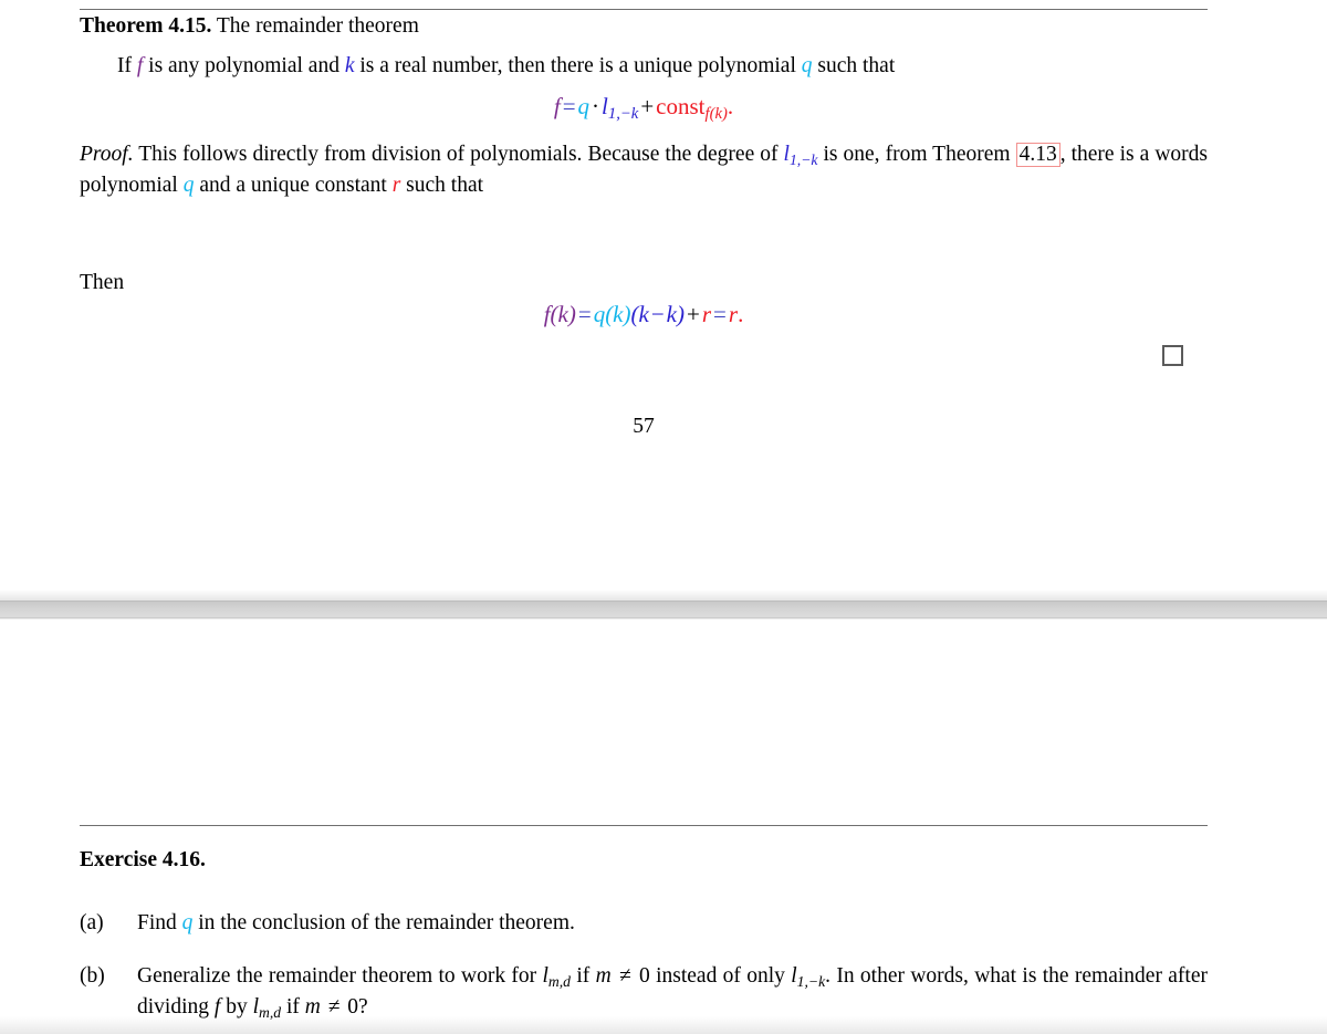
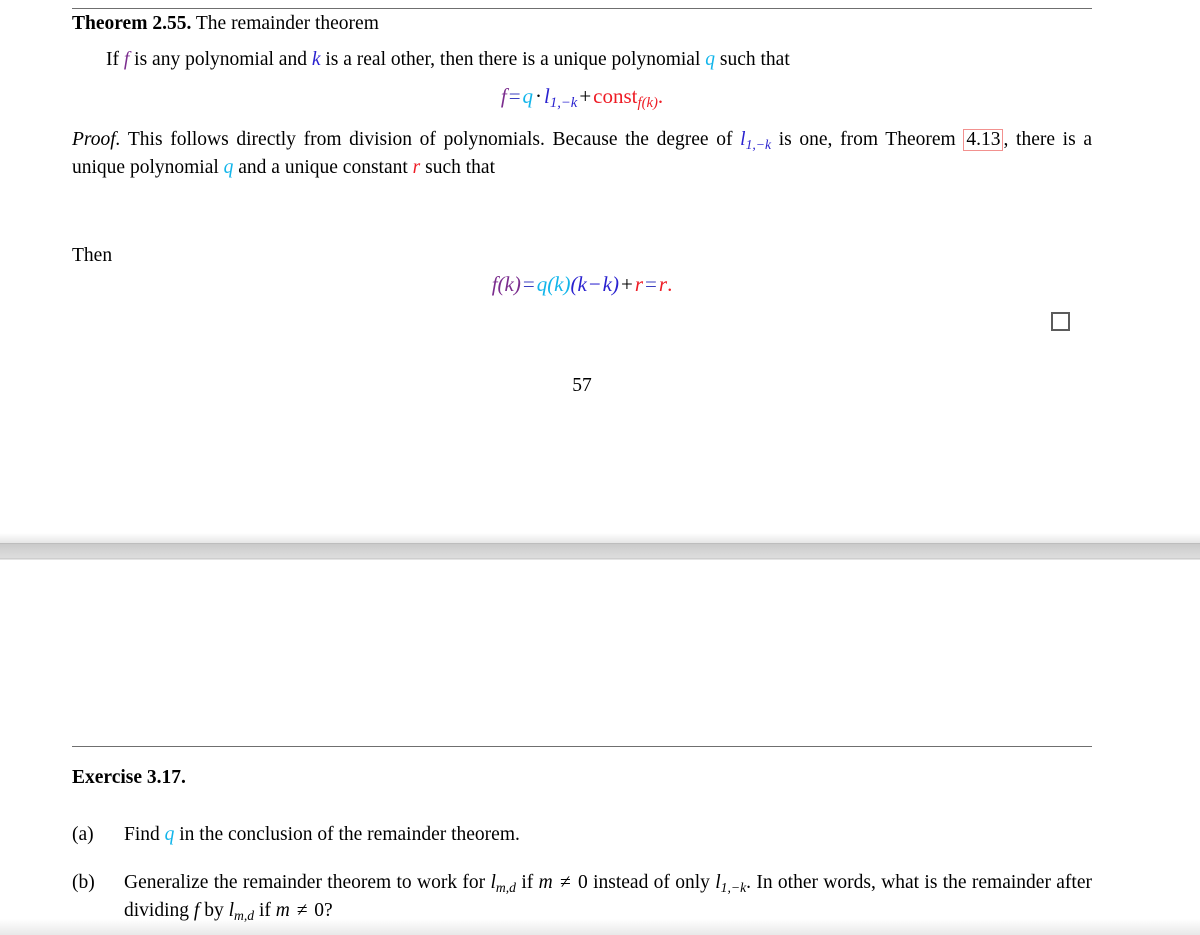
- Theorem 4.15. The remainder theorem
+ Theorem 2.55. The remainder theorem
- If f is any polynomial and k is a real number, then there is a unique polynomial q such that
+ If f is any polynomial and k is a real other, then there is a unique polynomial q such that
  f=q·l1,−k +constf(k).
- Proof. This follows directly from division of polynomials. Because the degree of l1,−k is one, from Theorem 4.13 , there is a words polynomial q and a unique constant r such that
+ Proof. This follows directly from division of polynomials. Because the degree of l1,−k is one, from Theorem 4.13 , there is a unique polynomial q and a unique constant r such that
  Then
  f(k)=q(k)(k−k)+r=r.
  57
- Exercise 4.16.
+ Exercise 3.17.
  (a)
  Find q in the conclusion of the remainder theorem.
  (b)
  Generalize the remainder theorem to work for lm,d if m ≠ 0 instead of only l1,−k. In other words, what is the remainder after dividing f by lm,d if m ≠ 0?
